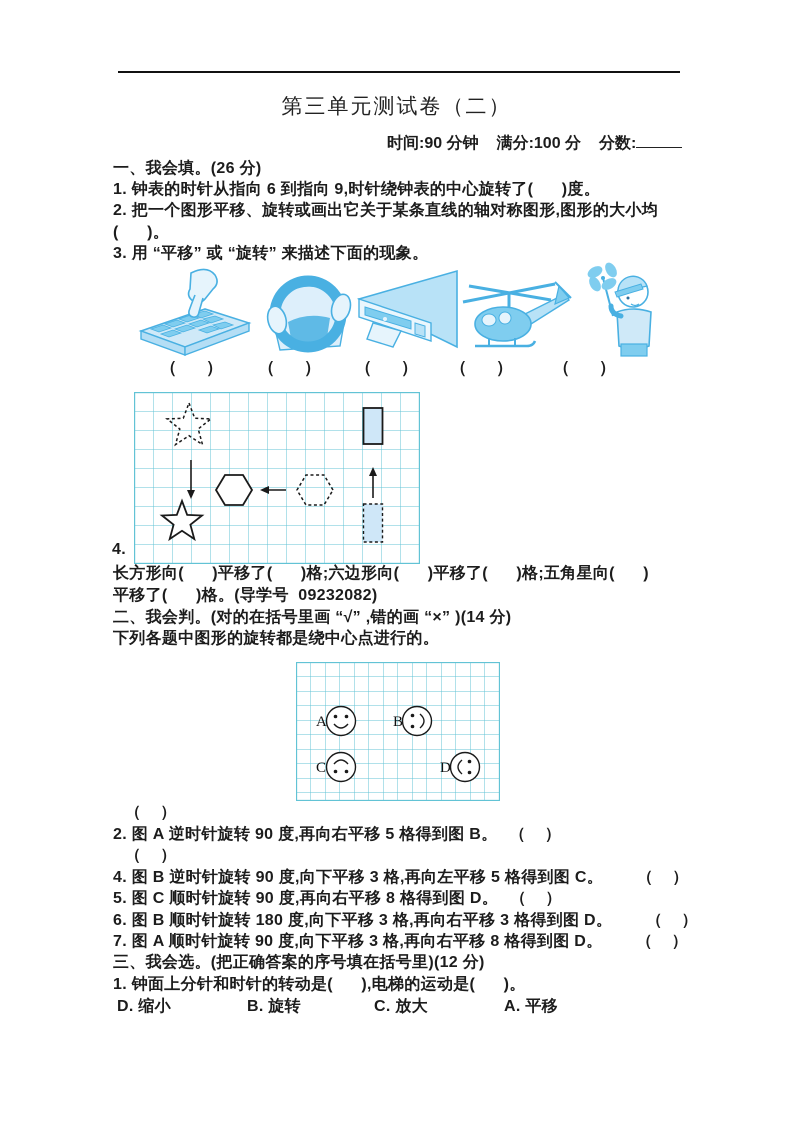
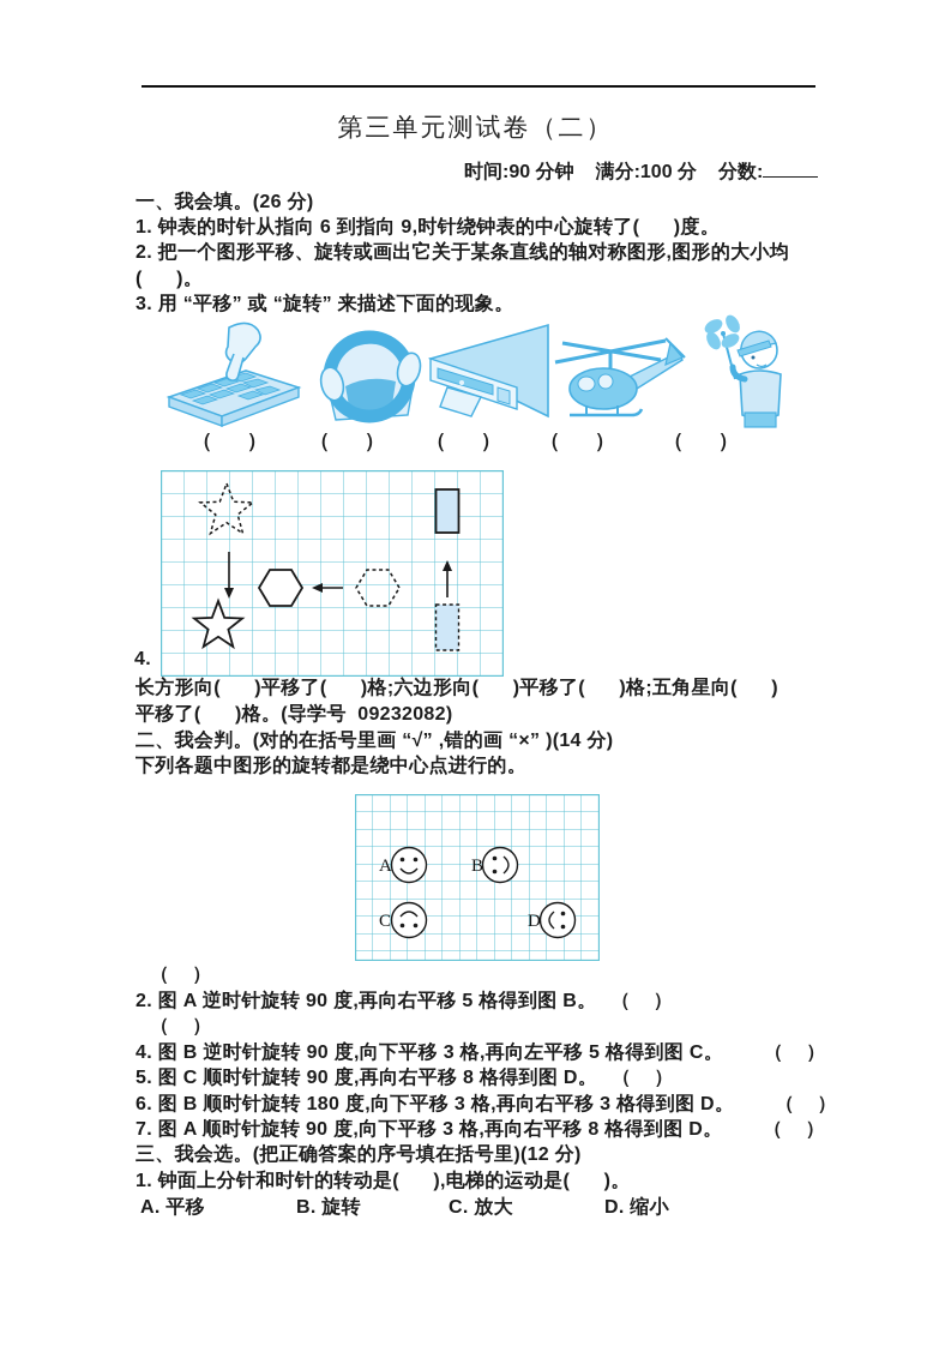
  第三单元测试卷（二）
  时间:90 分钟 满分:100 分 分数:
  一、我会填。(26 分)
  1. 钟表的时针从指向 6 到指向 9,时针绕钟表的中心旋转了( )度。
  2. 把一个图形平移、旋转或画出它关于某条直线的轴对称图形,图形的大小均
  ( )。
  3. 用 “平移” 或 “旋转” 来描述下面的现象。
  （ ）
  （ ）
  （ ）
  （ ）
  （ ）
  4.
  长方形向( )平移了( )格;六边形向( )平移了( )格;五角星向( )
  平移了( )格。(导学号 09232082)
  二、我会判。(对的在括号里画 “√” ,错的画 “×” )(14 分)
  下列各题中图形的旋转都是绕中心点进行的。
  A
  B
  C
  D
  （ ）
  2. 图 A 逆时针旋转 90 度,再向右平移 5 格得到图 B。
  （ ）
  （ ）
  4. 图 B 逆时针旋转 90 度,向下平移 3 格,再向左平移 5 格得到图 C。
  （ ）
  5. 图 C 顺时针旋转 90 度,再向右平移 8 格得到图 D。
  （ ）
  6. 图 B 顺时针旋转 180 度,向下平移 3 格,再向右平移 3 格得到图 D。
  （ ）
  7. 图 A 顺时针旋转 90 度,向下平移 3 格,再向右平移 8 格得到图 D。
  （ ）
  三、我会选。(把正确答案的序号填在括号里)(12 分)
  1. 钟面上分针和时针的转动是( ),电梯的运动是( )。
- D. 缩小
+ A. 平移
  B. 旋转
  C. 放大
- A. 平移
+ D. 缩小
